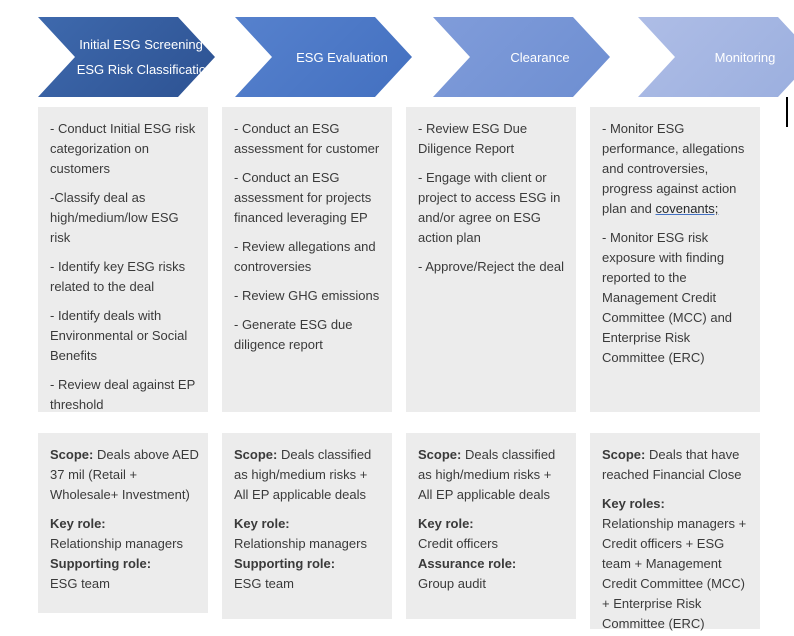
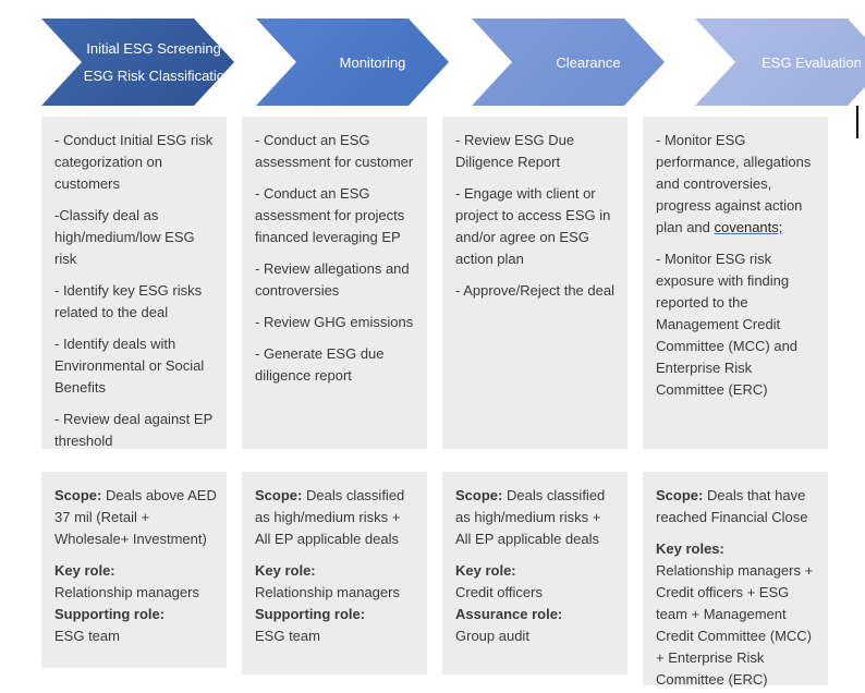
  Initial ESG Screening
  ESG Risk Classificatio
- ESG Evaluation
+ Monitoring
  Clearance
- Monitoring
+ ESG Evaluation
  - Conduct Initial ESG risk categorization on customers
  -Classify deal as high/medium/low ESG risk
  - Identify key ESG risks related to the deal
  - Identify deals with Environmental or Social Benefits
  - Review deal against EP threshold
  - Conduct an ESG assessment for customer
  - Conduct an ESG assessment for projects financed leveraging EP
  - Review allegations and controversies
  - Review GHG emissions
  - Generate ESG due diligence report
  - Review ESG Due Diligence Report
  - Engage with client or project to access ESG in and/or agree on ESG action plan
  - Approve/Reject the deal
  - Monitor ESG performance, allegations and controversies, progress against action plan and covenants;
  - Monitor ESG risk exposure with finding reported to the Management Credit Committee (MCC) and Enterprise Risk Committee (ERC)
  Scope: Deals above AED 37 mil (Retail + Wholesale+ Investment)
  Key role:
  Relationship managers
  Supporting role:
  ESG team
  Scope: Deals classified as high/medium risks + All EP applicable deals
  Key role:
  Relationship managers
  Supporting role:
  ESG team
  Scope: Deals classified as high/medium risks + All EP applicable deals
  Key role:
  Credit officers
  Assurance role:
  Group audit
  Scope: Deals that have reached Financial Close
  Key roles:
  Relationship managers + Credit officers + ESG team + Management Credit Committee (MCC) + Enterprise Risk Committee (ERC)
